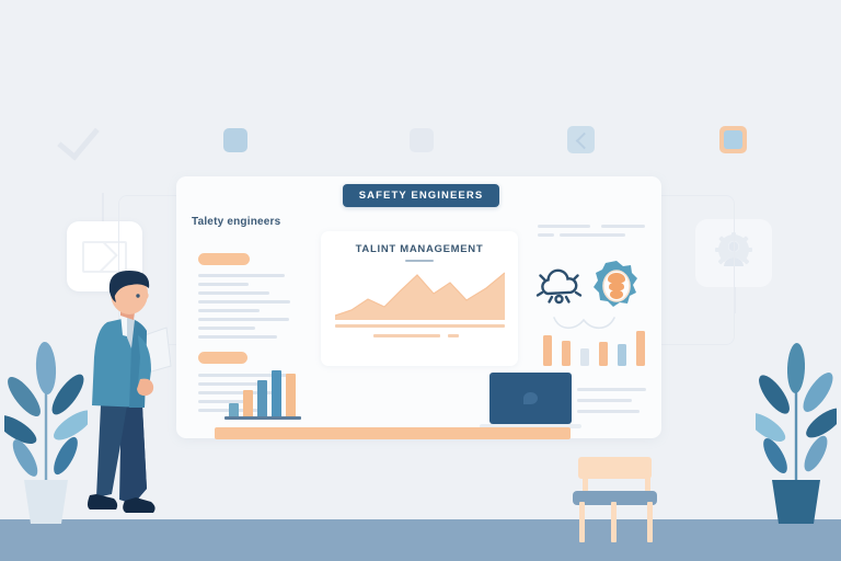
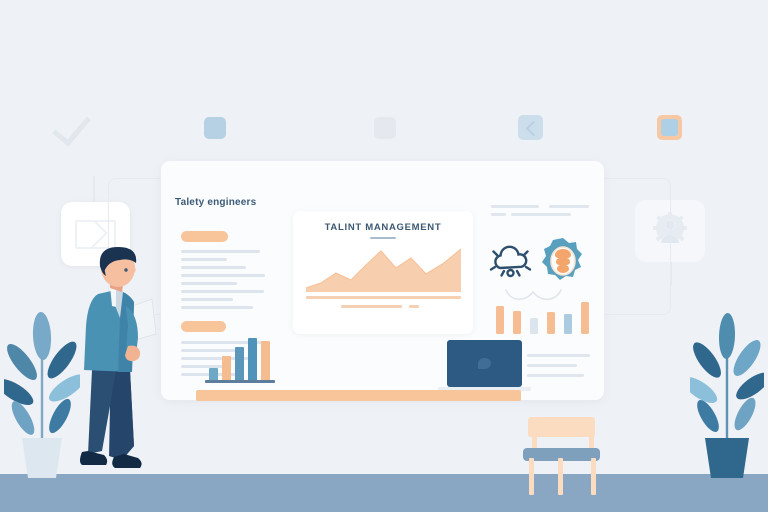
- SAFETY ENGINEERS
  Talety engineers
  TALINT MANAGEMENT
